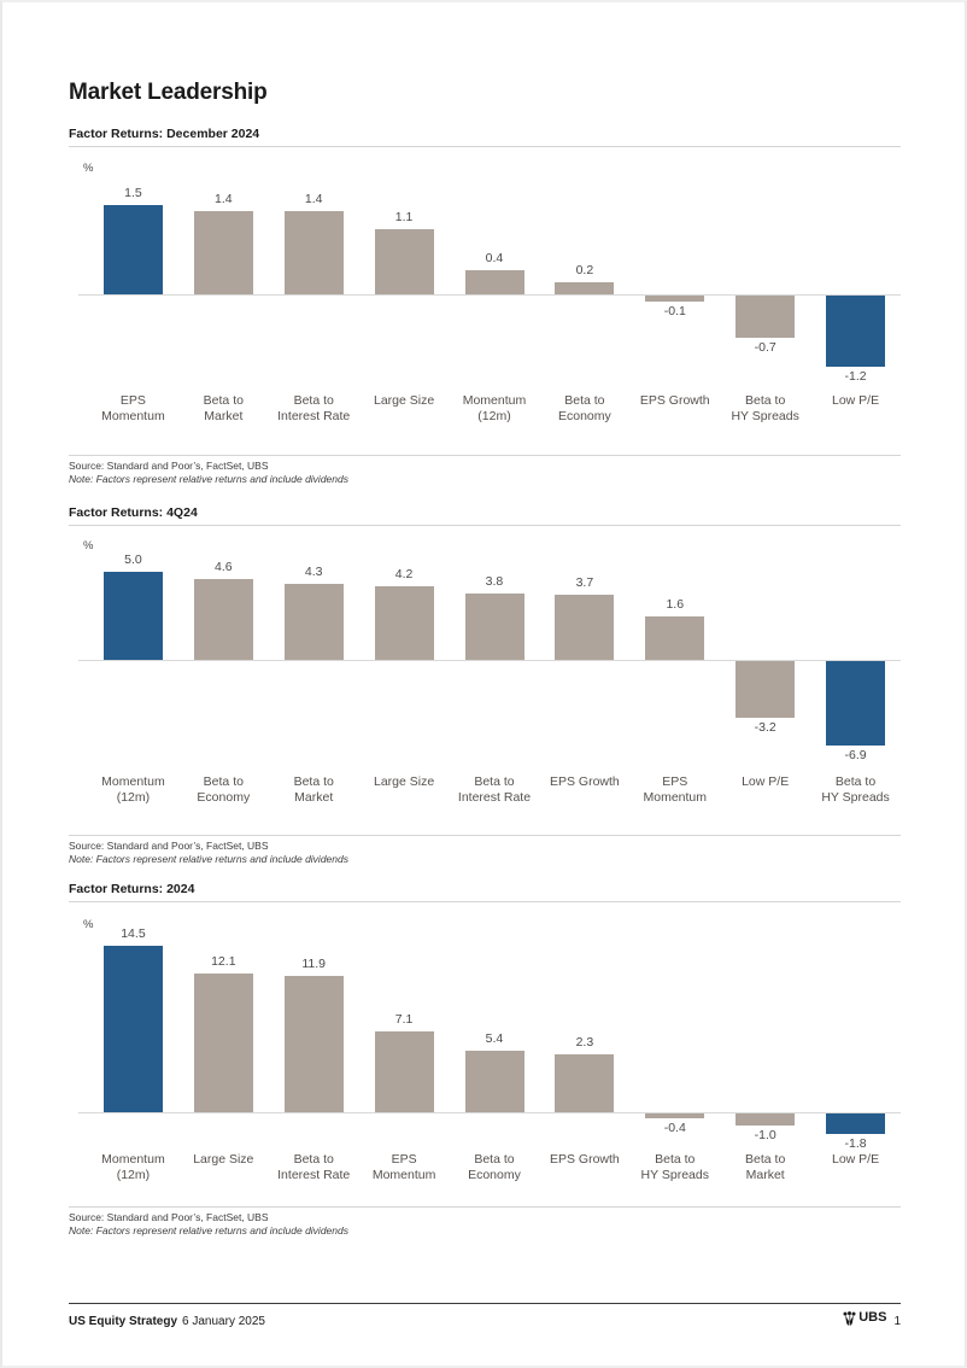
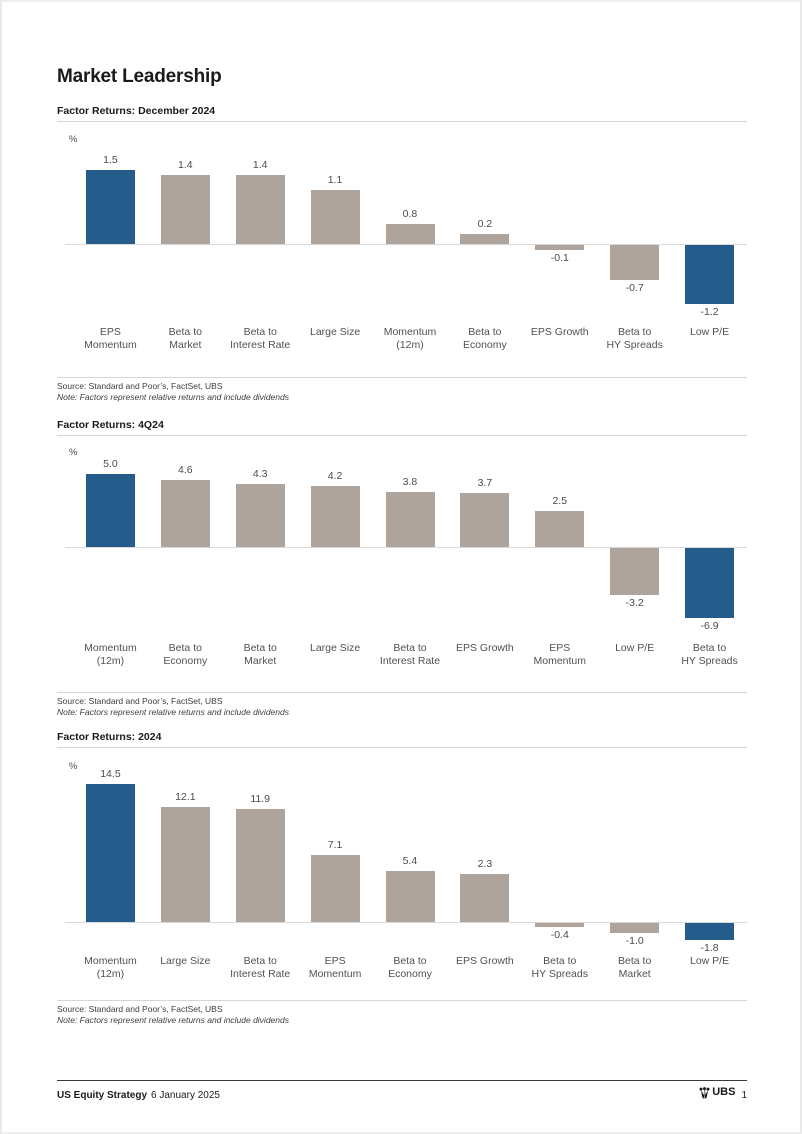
  Market Leadership
  Factor Returns: December 2024
  %
  1.5
  EPS
  Momentum
  1.4
  Beta to
  Market
  1.4
  Beta to
  Interest Rate
  1.1
  Large Size
- 0.4
+ 0.8
  Momentum
  (12m)
  0.2
  Beta to
  Economy
  -0.1
  EPS Growth
  -0.7
  Beta to
  HY Spreads
  -1.2
  Low P/E
  Source: Standard and Poor’s, FactSet, UBS
  Note: Factors represent relative returns and include dividends
  Factor Returns: 4Q24
  %
  5.0
  Momentum
  (12m)
  4.6
  Beta to
  Economy
  4.3
  Beta to
  Market
  4.2
  Large Size
  3.8
  Beta to
  Interest Rate
  3.7
  EPS Growth
- 1.6
+ 2.5
  EPS
  Momentum
  -3.2
  Low P/E
  -6.9
  Beta to
  HY Spreads
  Source: Standard and Poor’s, FactSet, UBS
  Note: Factors represent relative returns and include dividends
  Factor Returns: 2024
  %
  14.5
  Momentum
  (12m)
  12.1
  Large Size
  11.9
  Beta to
  Interest Rate
  7.1
  EPS
  Momentum
  5.4
  Beta to
  Economy
  2.3
  EPS Growth
  -0.4
  Beta to
  HY Spreads
  -1.0
  Beta to
  Market
  -1.8
  Low P/E
  Source: Standard and Poor’s, FactSet, UBS
  Note: Factors represent relative returns and include dividends
  US Equity Strategy 6 January 2025
  UBS
  1
